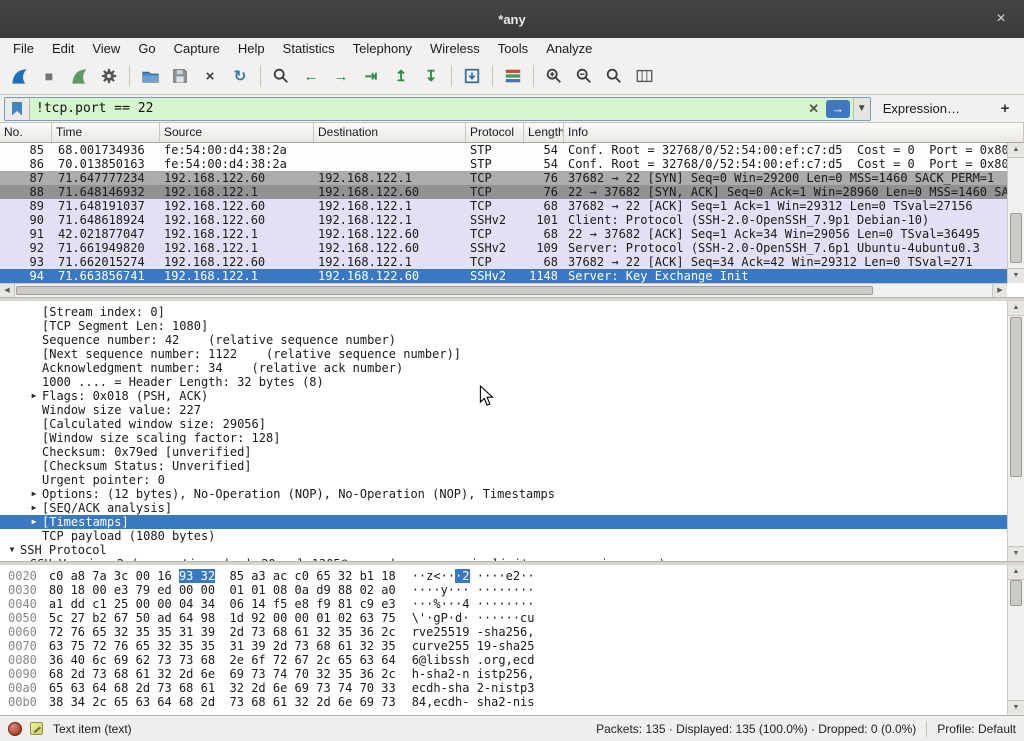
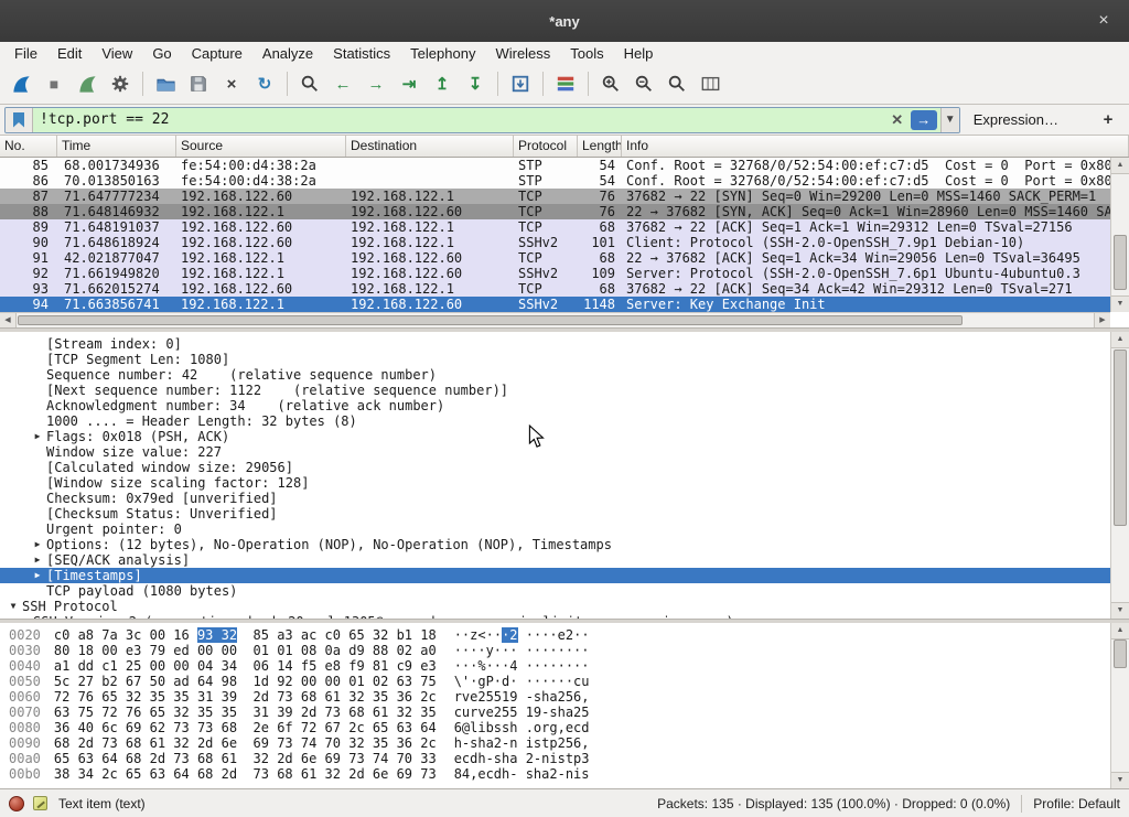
  *any
  ×
  File
  Edit
  View
  Go
  Capture
- Help
+ Analyze
  Statistics
  Telephony
  Wireless
  Tools
- Analyze
+ Help
  ■
  ×
  ↻
  ←
  →
  ⇥
  ↥
  ↧
  !tcp.port == 22
  ✕
  →
  ▼
  Expression…
  +
  No.
  Time
  Source
  Destination
  Protocol
  Length
  Info
  85
  68.001734936
  fe:54:00:d4:38:2a
  STP
  54
  Conf. Root = 32768/0/52:54:00:ef:c7:d5 Cost = 0 Port = 0x80
  86
  70.013850163
  fe:54:00:d4:38:2a
  STP
  54
  Conf. Root = 32768/0/52:54:00:ef:c7:d5 Cost = 0 Port = 0x80
  87
  71.647777234
  192.168.122.60
  192.168.122.1
  TCP
  76
  37682 → 22 [SYN] Seq=0 Win=29200 Len=0 MSS=1460 SACK_PERM=1
  88
  71.648146932
  192.168.122.1
  192.168.122.60
  TCP
  76
  22 → 37682 [SYN, ACK] Seq=0 Ack=1 Win=28960 Len=0 MSS=1460 SA
  89
  71.648191037
  192.168.122.60
  192.168.122.1
  TCP
  68
  37682 → 22 [ACK] Seq=1 Ack=1 Win=29312 Len=0 TSval=27156
  90
  71.648618924
  192.168.122.60
  192.168.122.1
  SSHv2
  101
  Client: Protocol (SSH-2.0-OpenSSH_7.9p1 Debian-10)
  91
  42.021877047
  192.168.122.1
  192.168.122.60
  TCP
  68
  22 → 37682 [ACK] Seq=1 Ack=34 Win=29056 Len=0 TSval=36495
  92
  71.661949820
  192.168.122.1
  192.168.122.60
  SSHv2
  109
  Server: Protocol (SSH-2.0-OpenSSH_7.6p1 Ubuntu-4ubuntu0.3
  93
  71.662015274
  192.168.122.60
  192.168.122.1
  TCP
  68
  37682 → 22 [ACK] Seq=34 Ack=42 Win=29312 Len=0 TSval=271
  94
  71.663856741
  192.168.122.1
  192.168.122.60
  SSHv2
  1148
  Server: Key Exchange Init
  [Stream index: 0]
  [TCP Segment Len: 1080]
  Sequence number: 42 (relative sequence number)
  [Next sequence number: 1122 (relative sequence number)]
  Acknowledgment number: 34 (relative ack number)
  1000 .... = Header Length: 32 bytes (8)
  ▶
  Flags: 0x018 (PSH, ACK)
  Window size value: 227
  [Calculated window size: 29056]
  [Window size scaling factor: 128]
  Checksum: 0x79ed [unverified]
  [Checksum Status: Unverified]
  Urgent pointer: 0
  ▶
  Options: (12 bytes), No-Operation (NOP), No-Operation (NOP), Timestamps
  ▶
  [SEQ/ACK analysis]
  ▶
  [Timestamps]
  TCP payload (1080 bytes)
  ▼
  SSH Protocol
  0020
  c0 a8 7a 3c 00 16 93 32 85 a3 ac c0 65 32 b1 18
  ··z<···2 ····e2··
  0030
  80 18 00 e3 79 ed 00 00 01 01 08 0a d9 88 02 a0
  ····y··· ········
  0040
  a1 dd c1 25 00 00 04 34 06 14 f5 e8 f9 81 c9 e3
  ···%···4 ········
  0050
  5c 27 b2 67 50 ad 64 98 1d 92 00 00 01 02 63 75
  \'·gP·d· ······cu
  0060
  72 76 65 32 35 35 31 39 2d 73 68 61 32 35 36 2c
  rve25519 -sha256,
  0070
  63 75 72 76 65 32 35 35 31 39 2d 73 68 61 32 35
  curve255 19-sha25
  0080
  36 40 6c 69 62 73 73 68 2e 6f 72 67 2c 65 63 64
  6@libssh .org,ecd
  0090
  68 2d 73 68 61 32 2d 6e 69 73 74 70 32 35 36 2c
  h-sha2-n istp256,
  00a0
  65 63 64 68 2d 73 68 61 32 2d 6e 69 73 74 70 33
  ecdh-sha 2-nistp3
  00b0
  38 34 2c 65 63 64 68 2d 73 68 61 32 2d 6e 69 73
  84,ecdh- sha2-nis
  Text item (text)
  Packets: 135 · Displayed: 135 (100.0%) · Dropped: 0 (0.0%)
  Profile: Default
